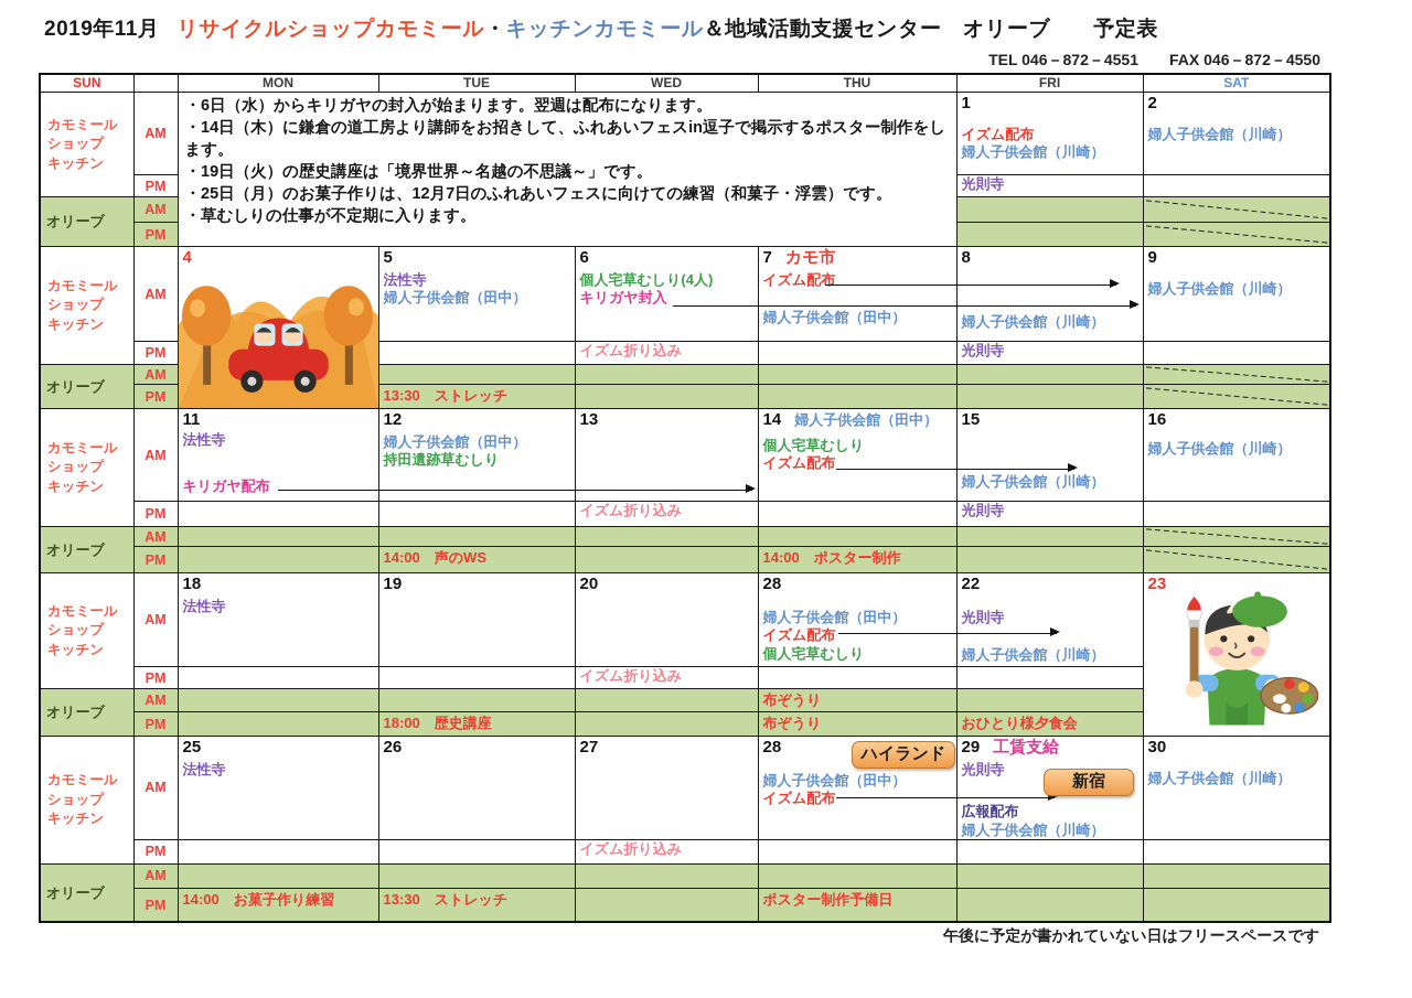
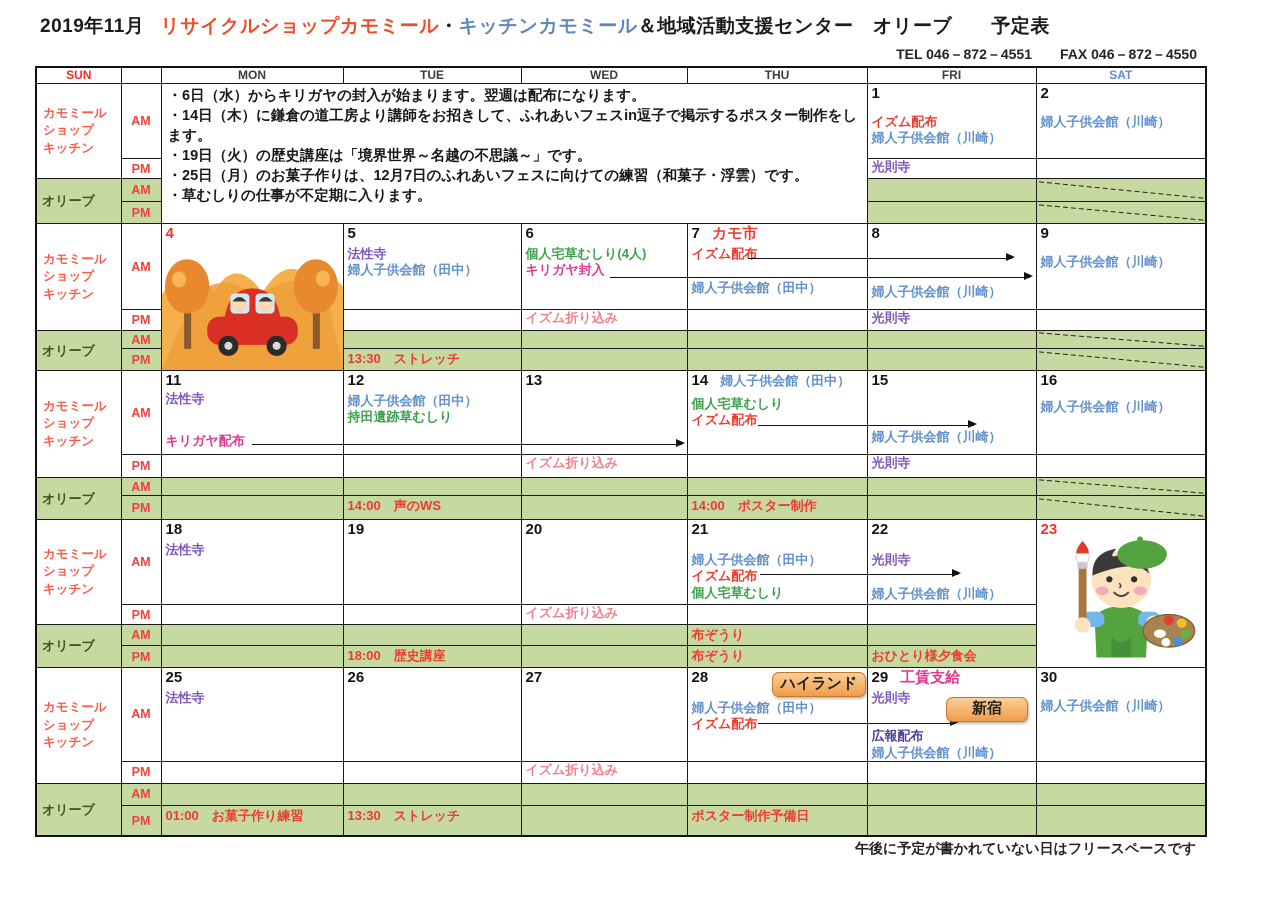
  2019年11月 リサイクルショップカモミール・キッチンカモミール＆地域活動支援センター オリーブ 予定表
  TEL 046－872－4551 FAX 046－872－4550
  SUN		MON	TUE	WED	THU	FRI	SAT
  カモミール ショップ キッチン	AM	・6日（水）からキリガヤの封入が始まります。翌週は配布になります。 ・14日（木）に鎌倉の道工房より講師をお招きして、ふれあいフェスin逗子で掲示するポスター制作をします。 ・19日（火）の歴史講座は「境界世界～名越の不思議～」です。 ・25日（月）のお菓子作りは、12月7日のふれあいフェスに向けての練習（和菓子・浮雲）です。 ・草むしりの仕事が不定期に入ります。	1 イズム配布 婦人子供会館（川崎）	2 婦人子供会館（川崎）
  PM	光則寺
  オリーブ	AM
  PM
  カモミール ショップ キッチン	AM	4	5 法性寺 婦人子供会館（田中）	6 個人宅草むしり(4人) キリガヤ封入	7 カモ市 イズム配布 婦人子供会館（田中）	8 婦人子供会館（川崎）	9 婦人子供会館（川崎）
  PM		イズム折り込み		光則寺
  オリーブ	AM
  PM	13:30 ストレッチ
  カモミール ショップ キッチン	AM	11 法性寺 キリガヤ配布	12 婦人子供会館（田中） 持田遺跡草むしり	13	14 婦人子供会館（田中） 個人宅草むしり イズム配布	15 婦人子供会館（川崎）	16 婦人子供会館（川崎）
  PM			イズム折り込み		光則寺
  オリーブ	AM
  PM		14:00 声のWS		14:00 ポスター制作
- カモミール ショップ キッチン	AM	18 法性寺	19	20	28 婦人子供会館（田中） イズム配布 個人宅草むしり	22 光則寺 婦人子供会館（川崎）	23
+ カモミール ショップ キッチン	AM	18 法性寺	19	20	21 婦人子供会館（田中） イズム配布 個人宅草むしり	22 光則寺 婦人子供会館（川崎）	23
  PM			イズム折り込み
  オリーブ	AM				布ぞうり
  PM		18:00 歴史講座		布ぞうり	おひとり様夕食会
  カモミール ショップ キッチン	AM	25 法性寺	26	27	28 婦人子供会館（田中） イズム配布	29 工賃支給 光則寺 広報配布 婦人子供会館（川崎）	30 婦人子供会館（川崎）
  PM			イズム折り込み
  オリーブ	AM
- PM	14:00 お菓子作り練習	13:30 ストレッチ		ポスター制作予備日
+ PM	01:00 お菓子作り練習	13:30 ストレッチ		ポスター制作予備日
  ハイランド
  新宿
  午後に予定が書かれていない日はフリースペースです
